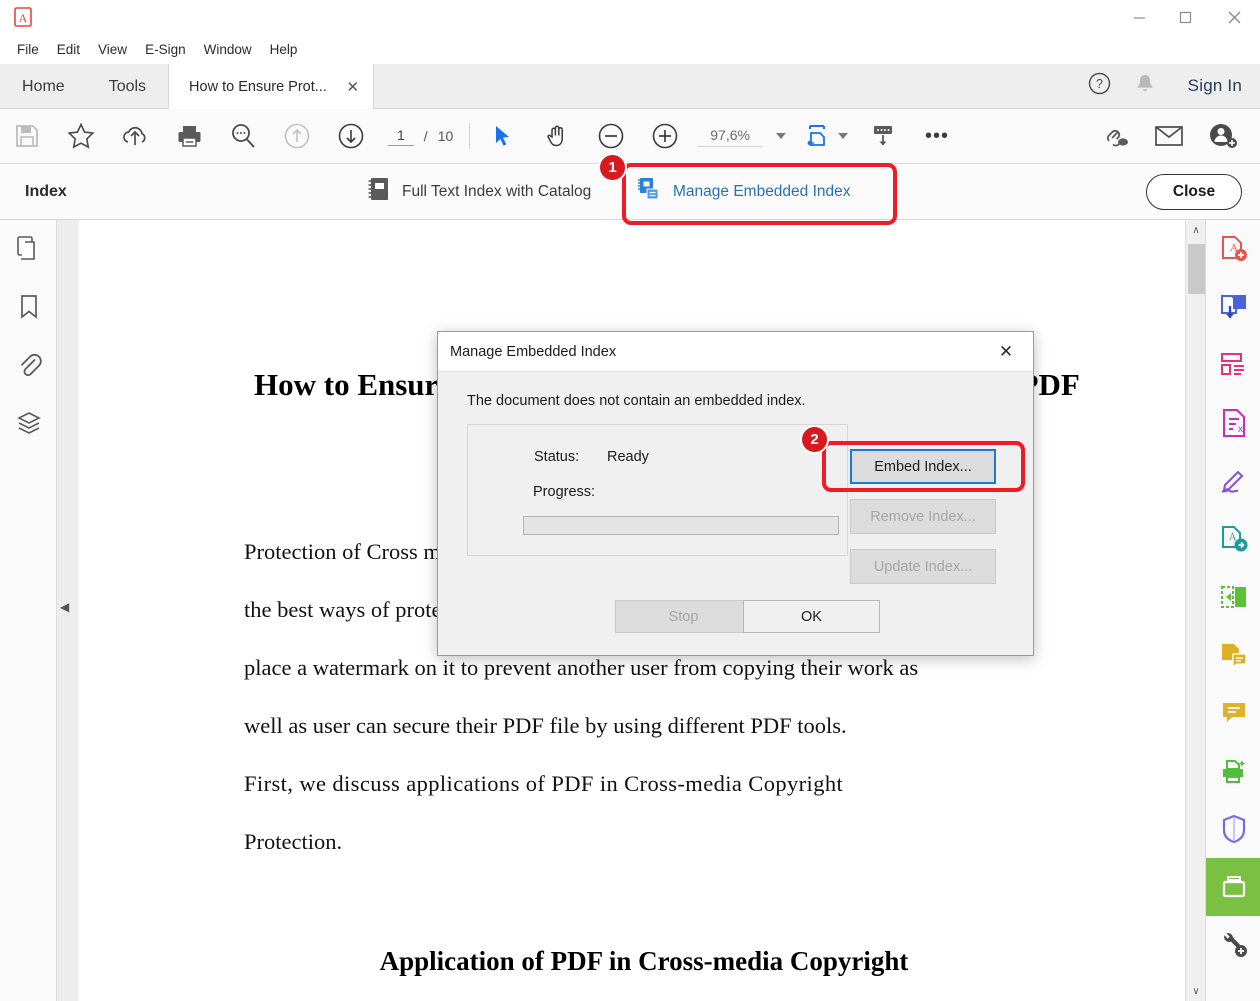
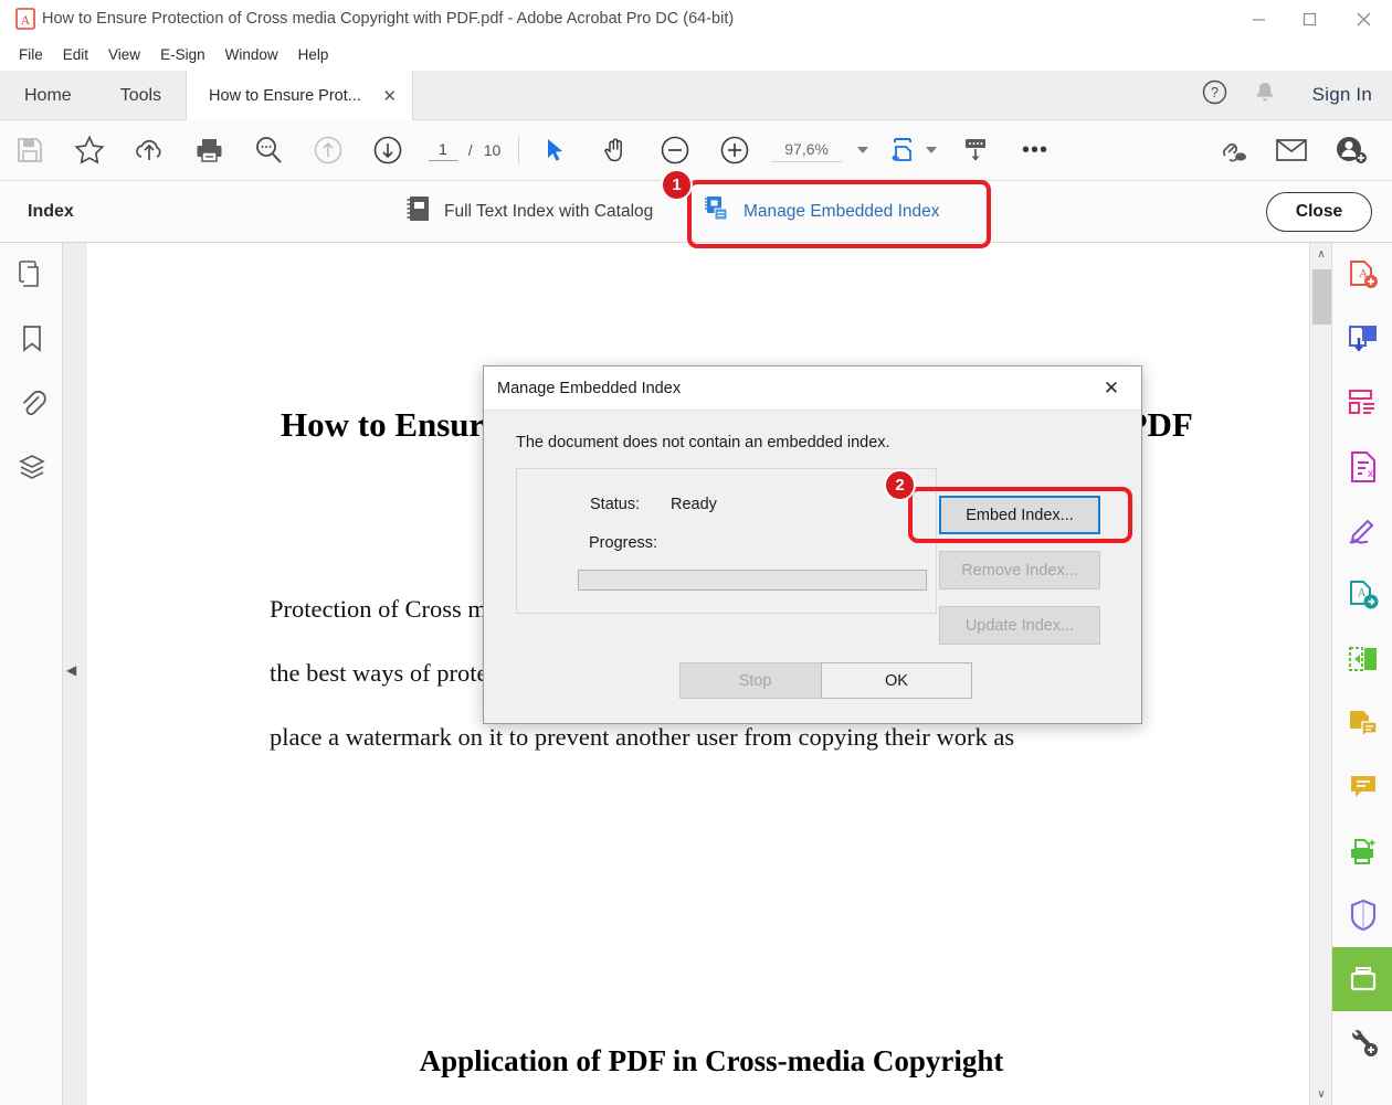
  A
+ How to Ensure Protection of Cross media Copyright with PDF.pdf - Adobe Acrobat Pro DC (64-bit)
  File
  Edit
  View
  E-Sign
  Window
  Help
  Home
  Tools
  How to Ensure Prot...
  ✕
  ?
  Sign In
  1
  /
  10
  97,6%
  •••
  Index
  Full Text Index with Catalog
  Manage Embedded Index
  Close
  ◀
  place a watermark on it to prevent another user from copying their work as
- well as user can secure their PDF file by using different PDF tools.
- First, we discuss applications of PDF in Cross-media Copyright
- Protection.
  Application of PDF in Cross-media Copyright
  ∧
  ∨
  A
  x
  A
  Manage Embedded Index
  ✕
  The document does not contain an embedded index.
  Status:
  Ready
  Progress:
  Embed Index...
  Remove Index...
  Update Index...
  Stop
  OK
  1
  2
